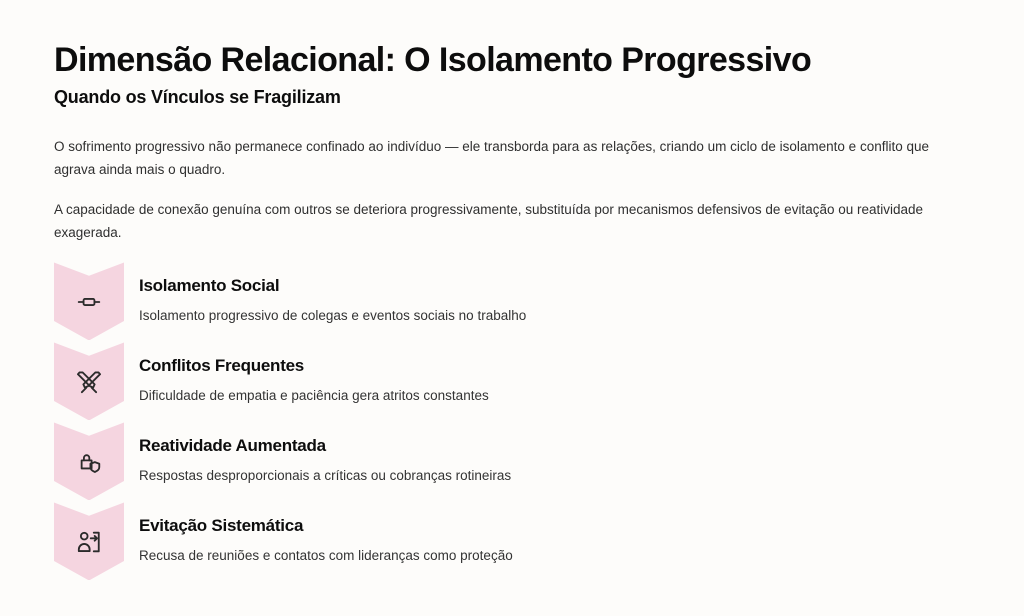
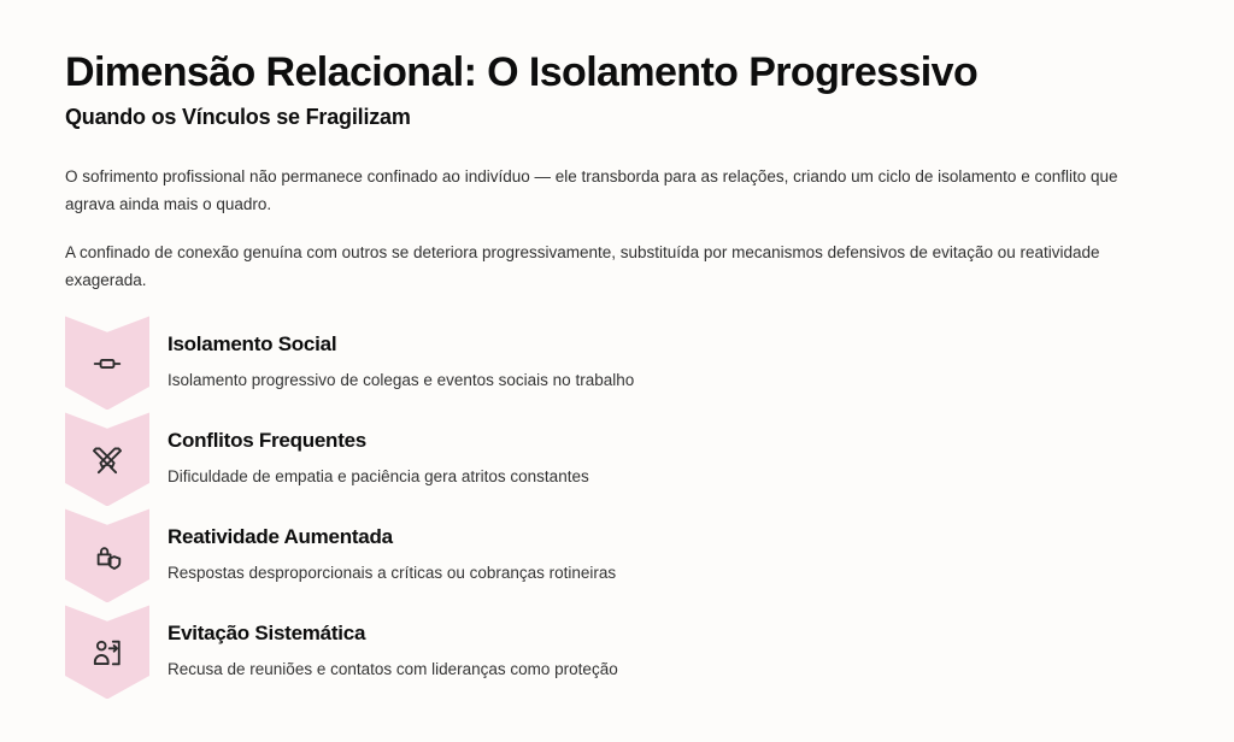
  Dimensão Relacional: O Isolamento Progressivo
  Quando os Vínculos se Fragilizam
- O sofrimento progressivo não permanece confinado ao indivíduo — ele transborda para as relações, criando um ciclo de isolamento e conflito que agrava ainda mais o quadro.
+ O sofrimento profissional não permanece confinado ao indivíduo — ele transborda para as relações, criando um ciclo de isolamento e conflito que agrava ainda mais o quadro.
- A capacidade de conexão genuína com outros se deteriora progressivamente, substituída por mecanismos defensivos de evitação ou reatividade exagerada.
+ A confinado de conexão genuína com outros se deteriora progressivamente, substituída por mecanismos defensivos de evitação ou reatividade exagerada.
  Isolamento Social
  Isolamento progressivo de colegas e eventos sociais no trabalho
  Conflitos Frequentes
  Dificuldade de empatia e paciência gera atritos constantes
  Reatividade Aumentada
  Respostas desproporcionais a críticas ou cobranças rotineiras
  Evitação Sistemática
  Recusa de reuniões e contatos com lideranças como proteção
